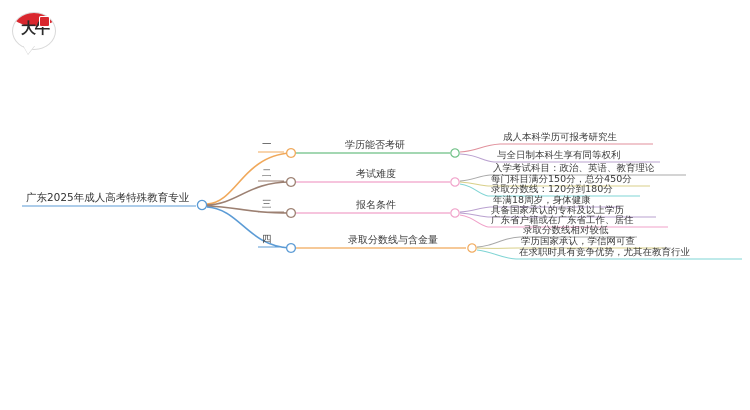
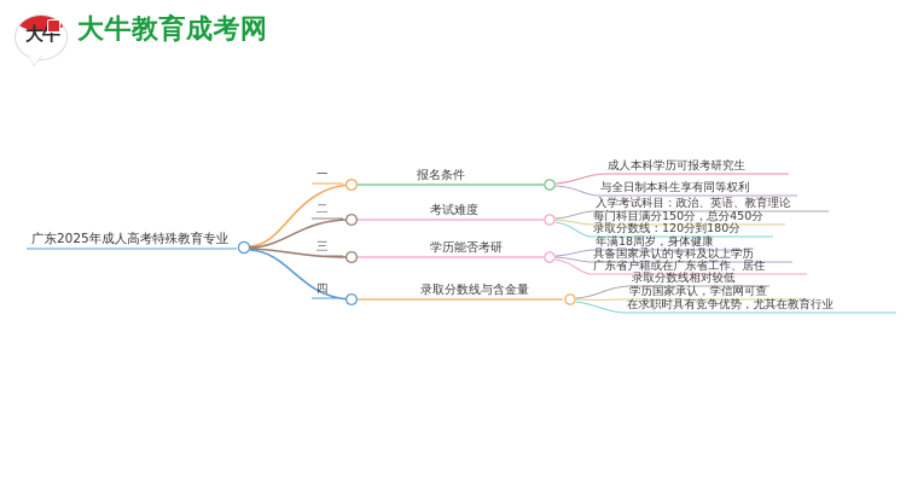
  大牛
+ 大牛教育成考网
  广东2025年成人高考特殊教育专业
  一
- 学历能否考研
+ 报名条件
  成人本科学历可报考研究生
  与全日制本科生享有同等权利
  二
  考试难度
  入学考试科目：政治、英语、教育理论
  每门科目满分150分，总分450分
  录取分数线：120分到180分
  三
- 报名条件
+ 学历能否考研
  年满18周岁，身体健康
  具备国家承认的专科及以上学历
  广东省户籍或在广东省工作、居住
  四
  录取分数线与含金量
  录取分数线相对较低
  学历国家承认，学信网可查
  在求职时具有竞争优势，尤其在教育行业
